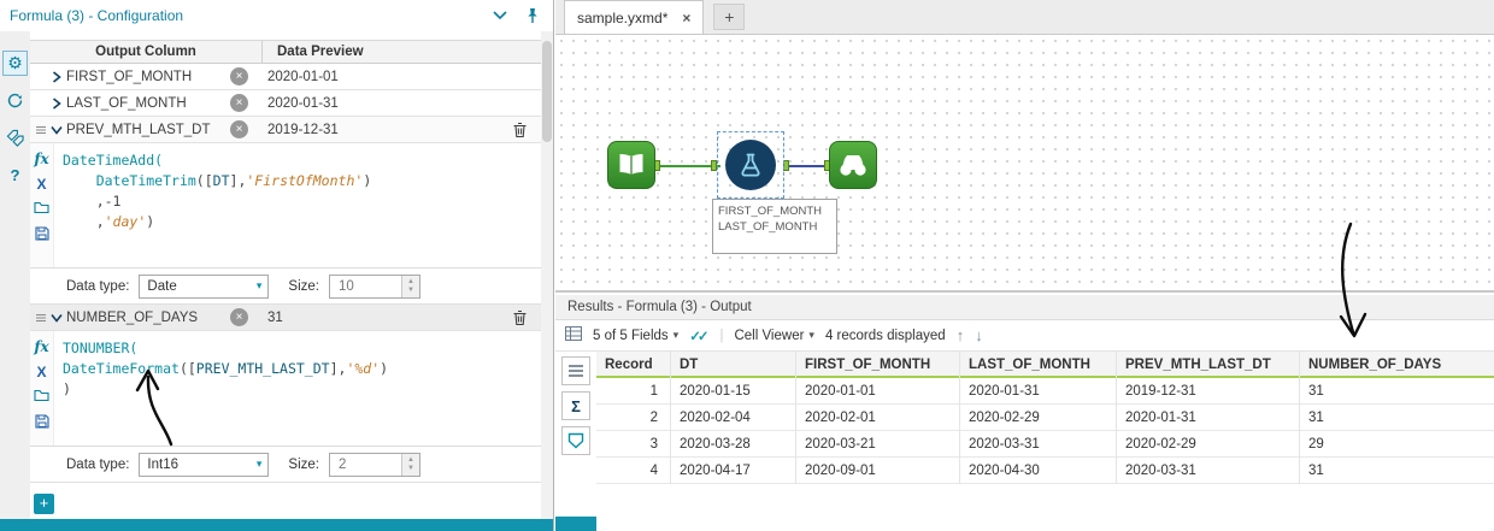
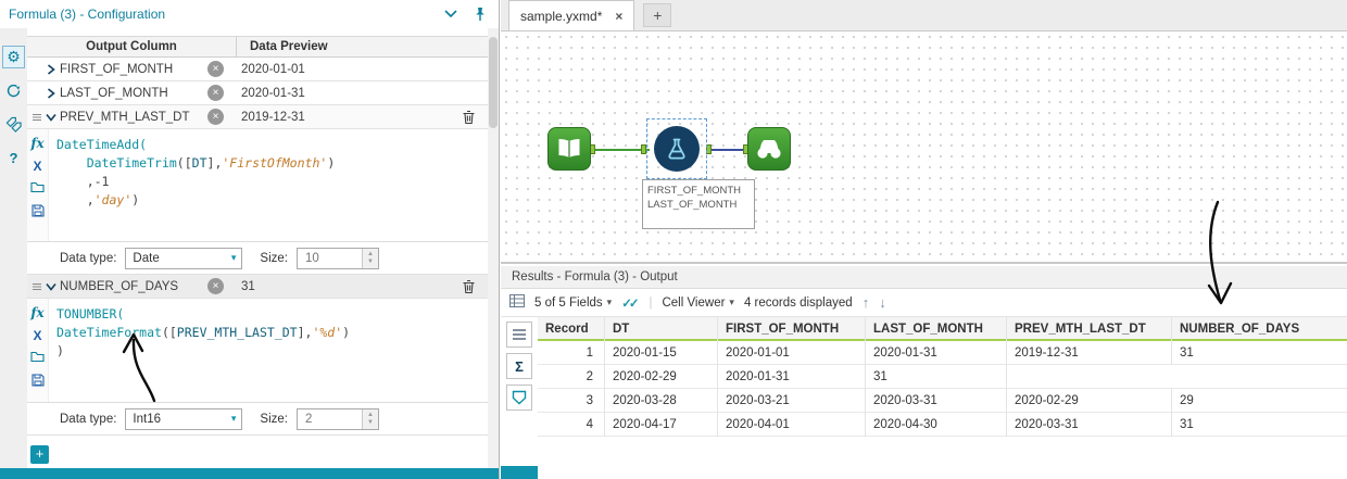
  Formula (3) - Configuration
  ⚙
  ?
  Output Column
  Data Preview
  FIRST_OF_MONTH
  ×
  2020-01-01
  LAST_OF_MONTH
  ×
  2020-01-31
  PREV_MTH_LAST_DT
  ×
  2019-12-31
  fx
  X
  DateTimeAdd(
  DateTimeTrim([DT],'FirstOfMonth')
  ,-1
  ,'day')
  Data type:
  Date
  ▾
  Size:
  10
  NUMBER_OF_DAYS
  ×
  31
  fx
  X
  TONUMBER(
  DateTimeFormat([PREV_MTH_LAST_DT],'%d')
  )
  Data type:
  Int16
  ▾
  Size:
  2
  +
  sample.yxmd*
  ×
  +
  FIRST_OF_MONTH
  LAST_OF_MONTH
  Results - Formula (3) - Output
  5 of 5 Fields
  ▾
  ✓✓
  |
  Cell Viewer
  ▾
  4 records displayed
  ↑
  ↓
  Σ
  Record
  DT
  FIRST_OF_MONTH
  LAST_OF_MONTH
  PREV_MTH_LAST_DT
  NUMBER_OF_DAYS
  1
  2020-01-15
  2020-01-01
  2020-01-31
  2019-12-31
  31
  2
- 2020-02-04
- 2020-02-01
  2020-02-29
  2020-01-31
  31
  3
  2020-03-28
  2020-03-21
  2020-03-31
  2020-02-29
  29
  4
  2020-04-17
- 2020-09-01
+ 2020-04-01
  2020-04-30
  2020-03-31
  31
